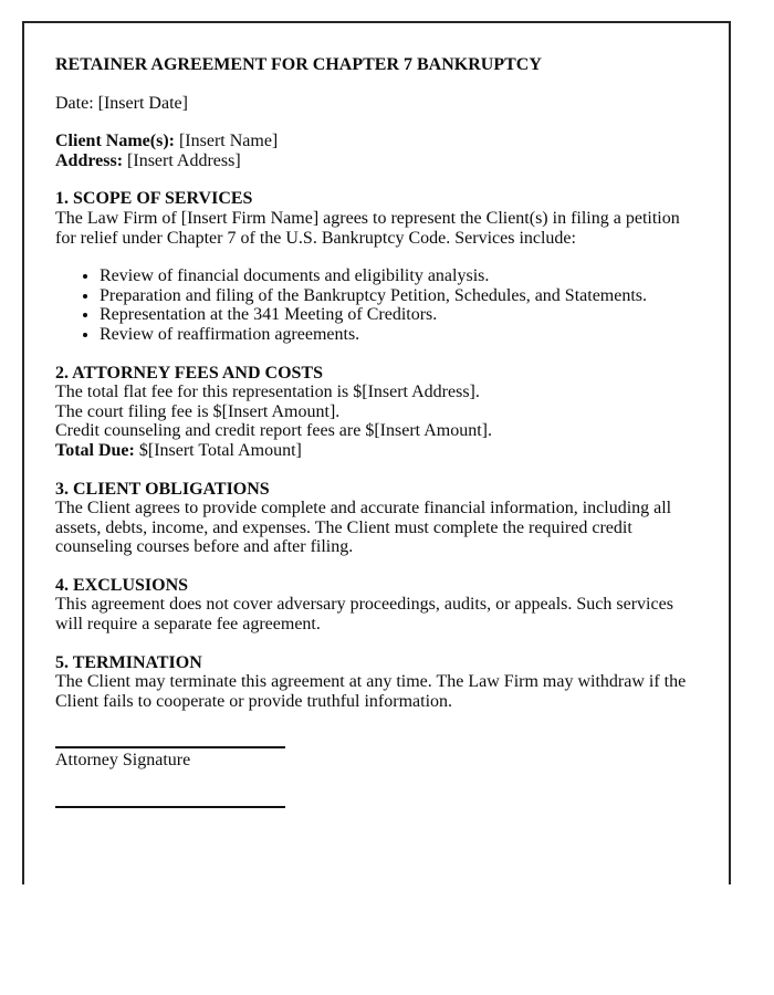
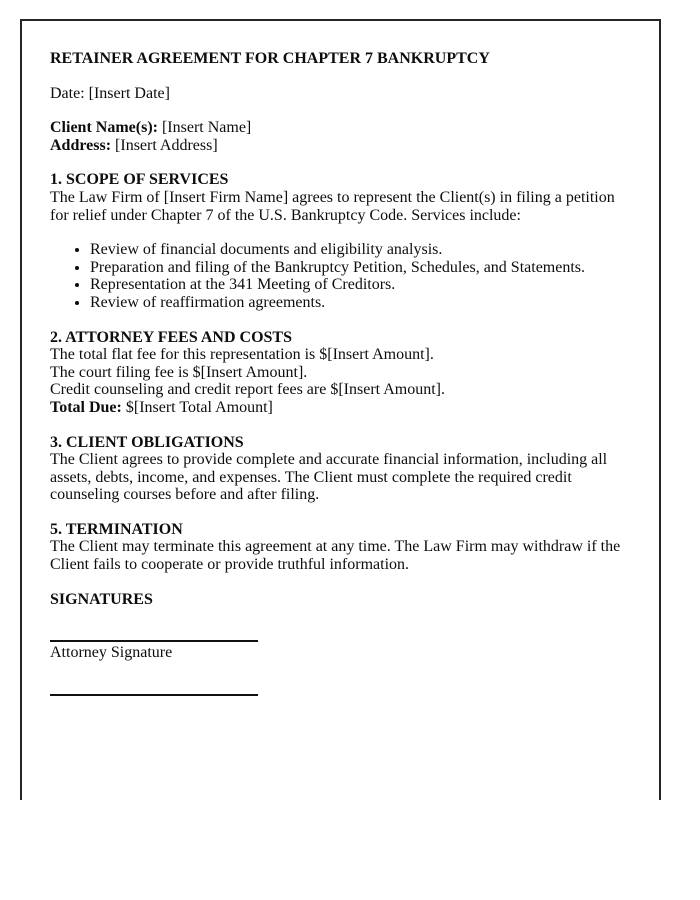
  RETAINER AGREEMENT FOR CHAPTER 7 BANKRUPTCY
  Date: [Insert Date]
  Client Name(s): [Insert Name]
  Address: [Insert Address]
  1. SCOPE OF SERVICES
  The Law Firm of [Insert Firm Name] agrees to represent the Client(s) in filing a petition for relief under Chapter 7 of the U.S. Bankruptcy Code. Services include:
  Review of financial documents and eligibility analysis.
  Preparation and filing of the Bankruptcy Petition, Schedules, and Statements.
  Representation at the 341 Meeting of Creditors.
  Review of reaffirmation agreements.
  2. ATTORNEY FEES AND COSTS
- The total flat fee for this representation is $[Insert Address].
+ The total flat fee for this representation is $[Insert Amount].
  The court filing fee is $[Insert Amount].
  Credit counseling and credit report fees are $[Insert Amount].
  Total Due: $[Insert Total Amount]
  3. CLIENT OBLIGATIONS
  The Client agrees to provide complete and accurate financial information, including all assets, debts, income, and expenses. The Client must complete the required credit counseling courses before and after filing.
- 4. EXCLUSIONS
- This agreement does not cover adversary proceedings, audits, or appeals. Such services will require a separate fee agreement.
  5. TERMINATION
  The Client may terminate this agreement at any time. The Law Firm may withdraw if the Client fails to cooperate or provide truthful information.
+ SIGNATURES
  Attorney Signature
